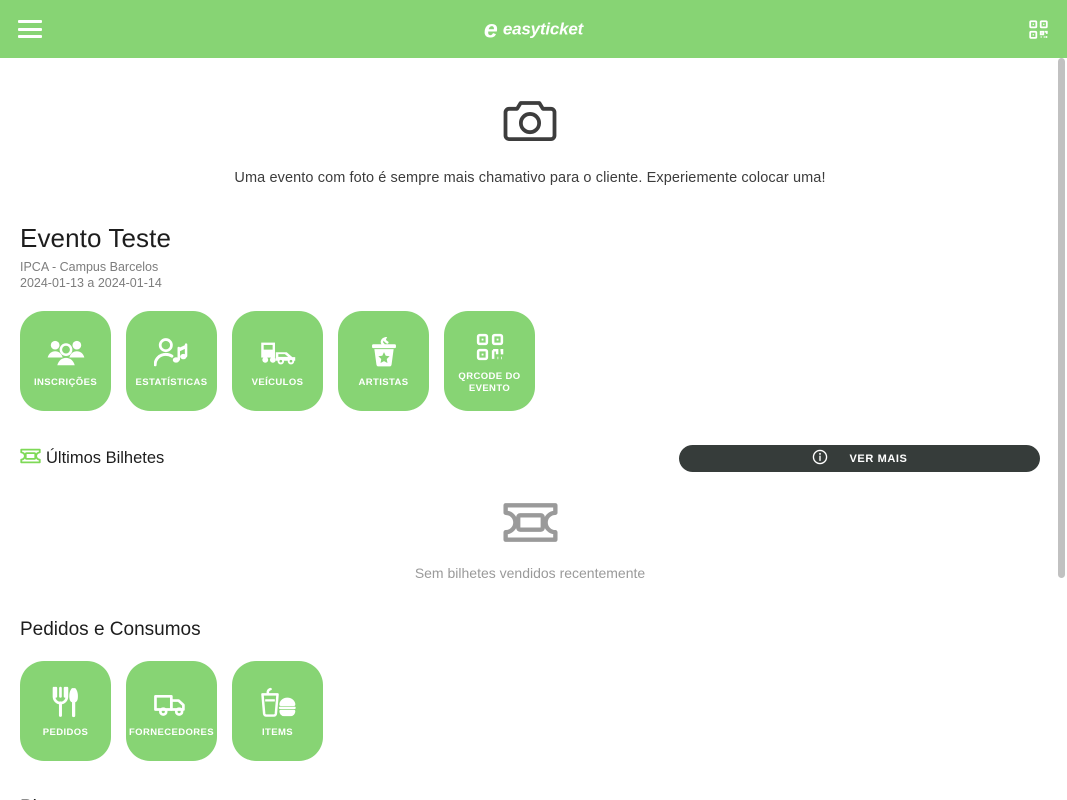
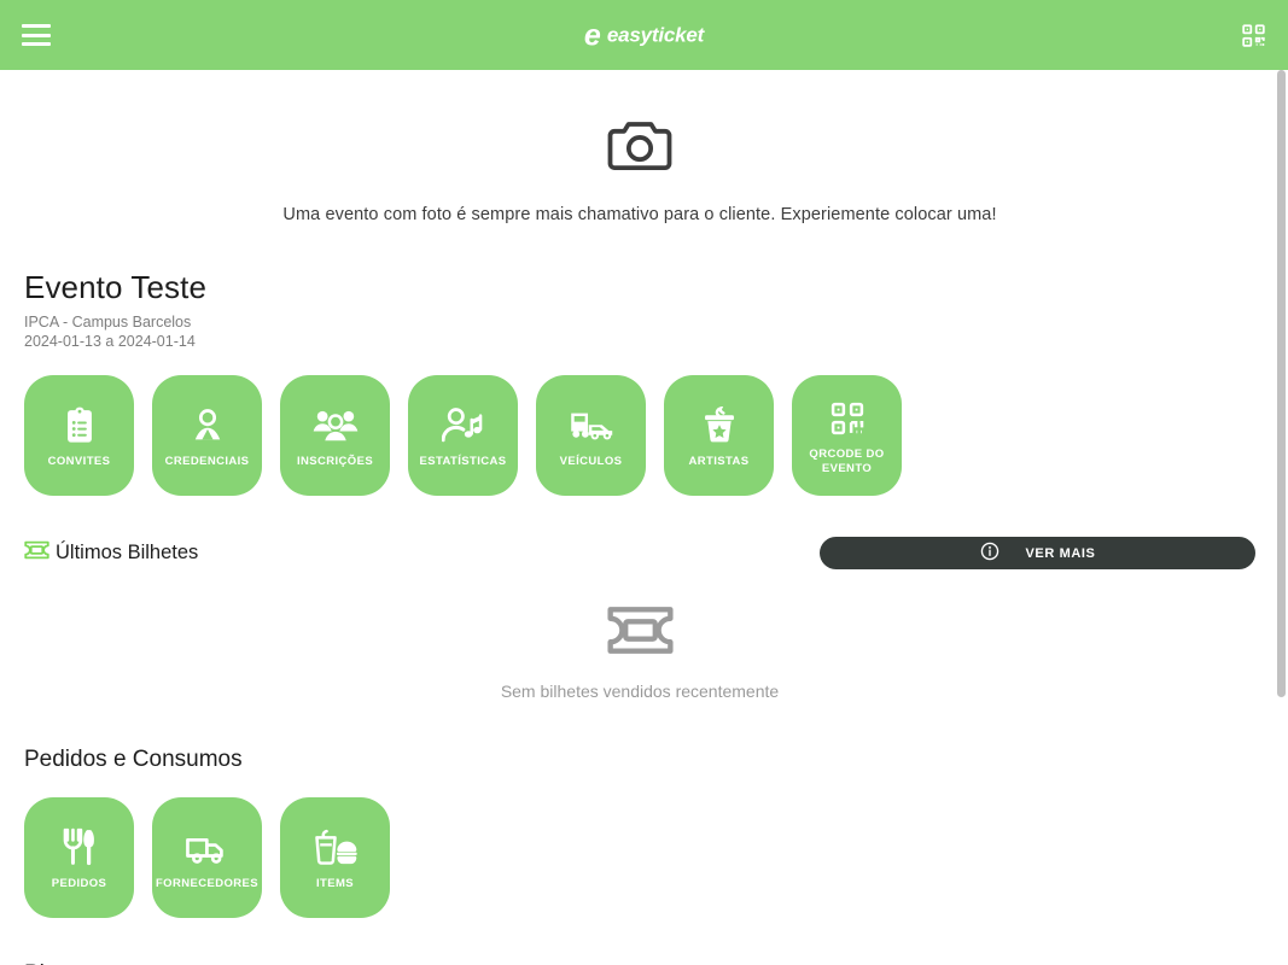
  e
  easyticket
  Uma evento com foto é sempre mais chamativo para o cliente. Experiemente colocar uma!
  Evento Teste
  IPCA - Campus Barcelos
  2024-01-13 a 2024-01-14
+ CONVITES
+ CREDENCIAIS
  INSCRIÇÕES
  ESTATÍSTICAS
  VEÍCULOS
  ARTISTAS
  QRCODE DO EVENTO
  Últimos Bilhetes
  VER MAIS
  Sem bilhetes vendidos recentemente
  Pedidos e Consumos
  PEDIDOS
  FORNECEDORES
  ITEMS
